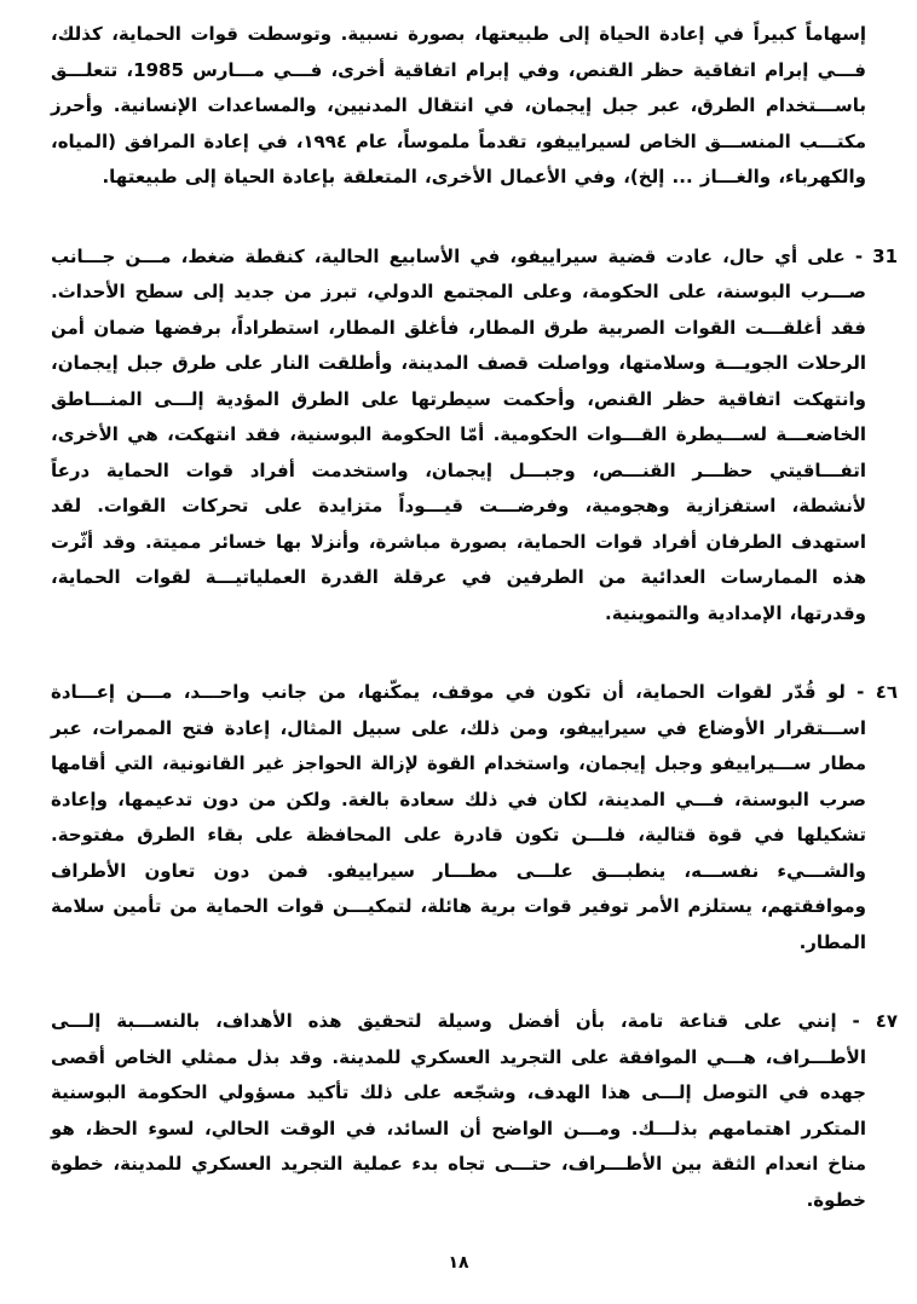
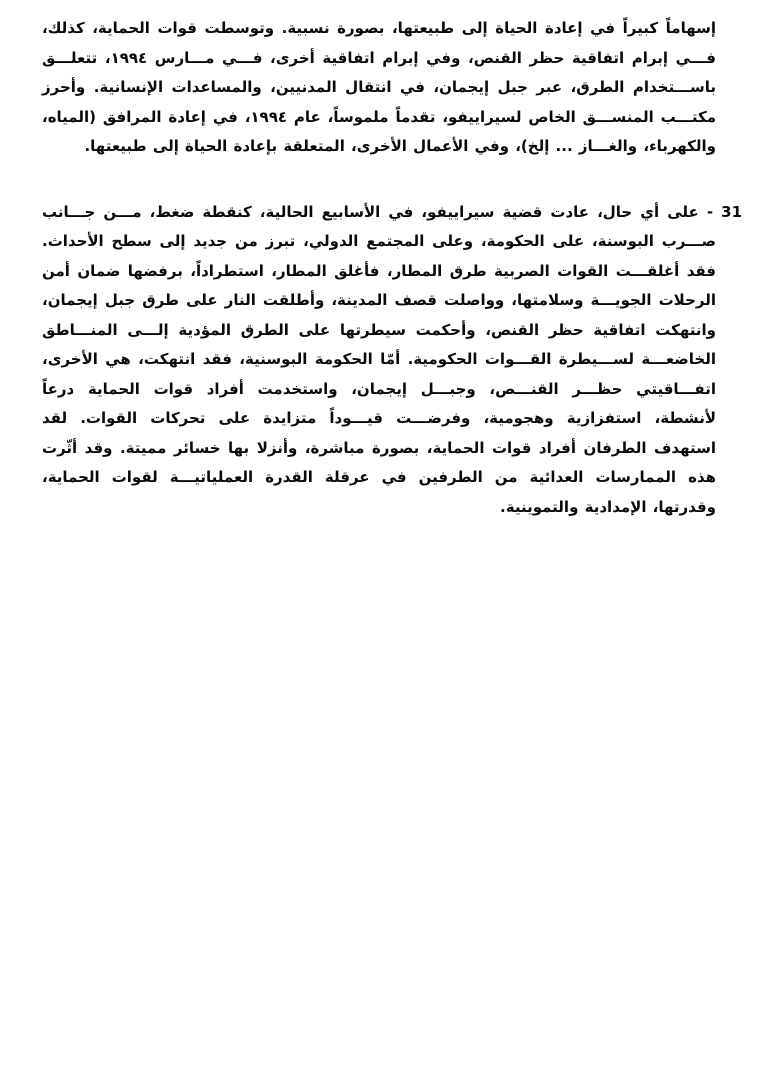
- إسهاماً كبيراً في إعادة الحياة إلى طبيعتها، بصورة نسبية. وتوسطت قوات الحماية، كذلك، فـــي إبرام اتفاقية حظر القنص، وفي إبرام اتفاقية أخرى، فـــي مـــارس 1985، تتعلـــق باســـتخدام الطرق، عبر جبل إيجمان، في انتقال المدنيين، والمساعدات الإنسانية. وأحرز مكتـــب المنســـق الخاص لسيراييفو، تقدماً ملموساً، عام ١٩٩٤، في إعادة المرافق (المياه، والكهرباء، والغـــاز ... إلخ)، وفي الأعمال الأخرى، المتعلقة بإعادة الحياة إلى طبيعتها.
+ إسهاماً كبيراً في إعادة الحياة إلى طبيعتها، بصورة نسبية. وتوسطت قوات الحماية، كذلك، فـــي إبرام اتفاقية حظر القنص، وفي إبرام اتفاقية أخرى، فـــي مـــارس ١٩٩٤، تتعلـــق باســـتخدام الطرق، عبر جبل إيجمان، في انتقال المدنيين، والمساعدات الإنسانية. وأحرز مكتـــب المنســـق الخاص لسيراييفو، تقدماً ملموساً، عام ١٩٩٤، في إعادة المرافق (المياه، والكهرباء، والغـــاز ... إلخ)، وفي الأعمال الأخرى، المتعلقة بإعادة الحياة إلى طبيعتها.
  31 - على أي حال، عادت قضية سيراييفو، في الأسابيع الحالية، كنقطة ضغط، مـــن جـــانب صـــرب البوسنة، على الحكومة، وعلى المجتمع الدولي، تبرز من جديد إلى سطح الأحداث. فقد أغلقـــت القوات الصربية طرق المطار، فأغلق المطار، استطراداً، برفضها ضمان أمن الرحلات الجويـــة وسلامتها، وواصلت قصف المدينة، وأطلقت النار على طرق جبل إيجمان، وانتهكت اتفاقية حظر القنص، وأحكمت سيطرتها على الطرق المؤدية إلـــى المنـــاطق الخاضعـــة لســـيطرة القـــوات الحكومية. أمّا الحكومة البوسنية، فقد انتهكت، هي الأخرى، اتفـــاقيتي حظـــر القنـــص، وجبـــل إيجمان، واستخدمت أفراد قوات الحماية درعاً لأنشطة، استفزازية وهجومية، وفرضـــت قيـــوداً متزايدة على تحركات القوات. لقد استهدف الطرفان أفراد قوات الحماية، بصورة مباشرة، وأنزلا بها خسائر مميتة. وقد أثّرت هذه الممارسات العدائية من الطرفين في عرقلة القدرة العملياتيـــة لقوات الحماية، وقدرتها، الإمدادية والتموينية.
- ٤٦ - لو قُدّر لقوات الحماية، أن تكون في موقف، يمكّنها، من جانب واحـــد، مـــن إعـــادة اســـتقرار الأوضاع في سيراييفو، ومن ذلك، على سبيل المثال، إعادة فتح الممرات، عبر مطار ســـيراييفو وجبل إيجمان، واستخدام القوة لإزالة الحواجز غير القانونية، التي أقامها صرب البوسنة، فـــي المدينة، لكان في ذلك سعادة بالغة. ولكن من دون تدعيمها، وإعادة تشكيلها في قوة قتالية، فلـــن تكون قادرة على المحافظة على بقاء الطرق مفتوحة. والشـــيء نفســـه، ينطبـــق علـــى مطـــار سيراييفو. فمن دون تعاون الأطراف وموافقتهم، يستلزم الأمر توفير قوات برية هائلة، لتمكيـــن قوات الحماية من تأمين سلامة المطار.
- ٤٧ - إنني على قناعة تامة، بأن أفضل وسيلة لتحقيق هذه الأهداف، بالنســـبة إلـــى الأطـــراف، هـــي الموافقة على التجريد العسكري للمدينة. وقد بذل ممثلي الخاص أقصى جهده في التوصل إلـــى هذا الهدف، وشجّعه على ذلك تأكيد مسؤولي الحكومة البوسنية المتكرر اهتمامهم بذلـــك. ومـــن الواضح أن السائد، في الوقت الحالي، لسوء الحظ، هو مناخ انعدام الثقة بين الأطـــراف، حتـــى تجاه بدء عملية التجريد العسكري للمدينة، خطوة خطوة.
- ١٨
